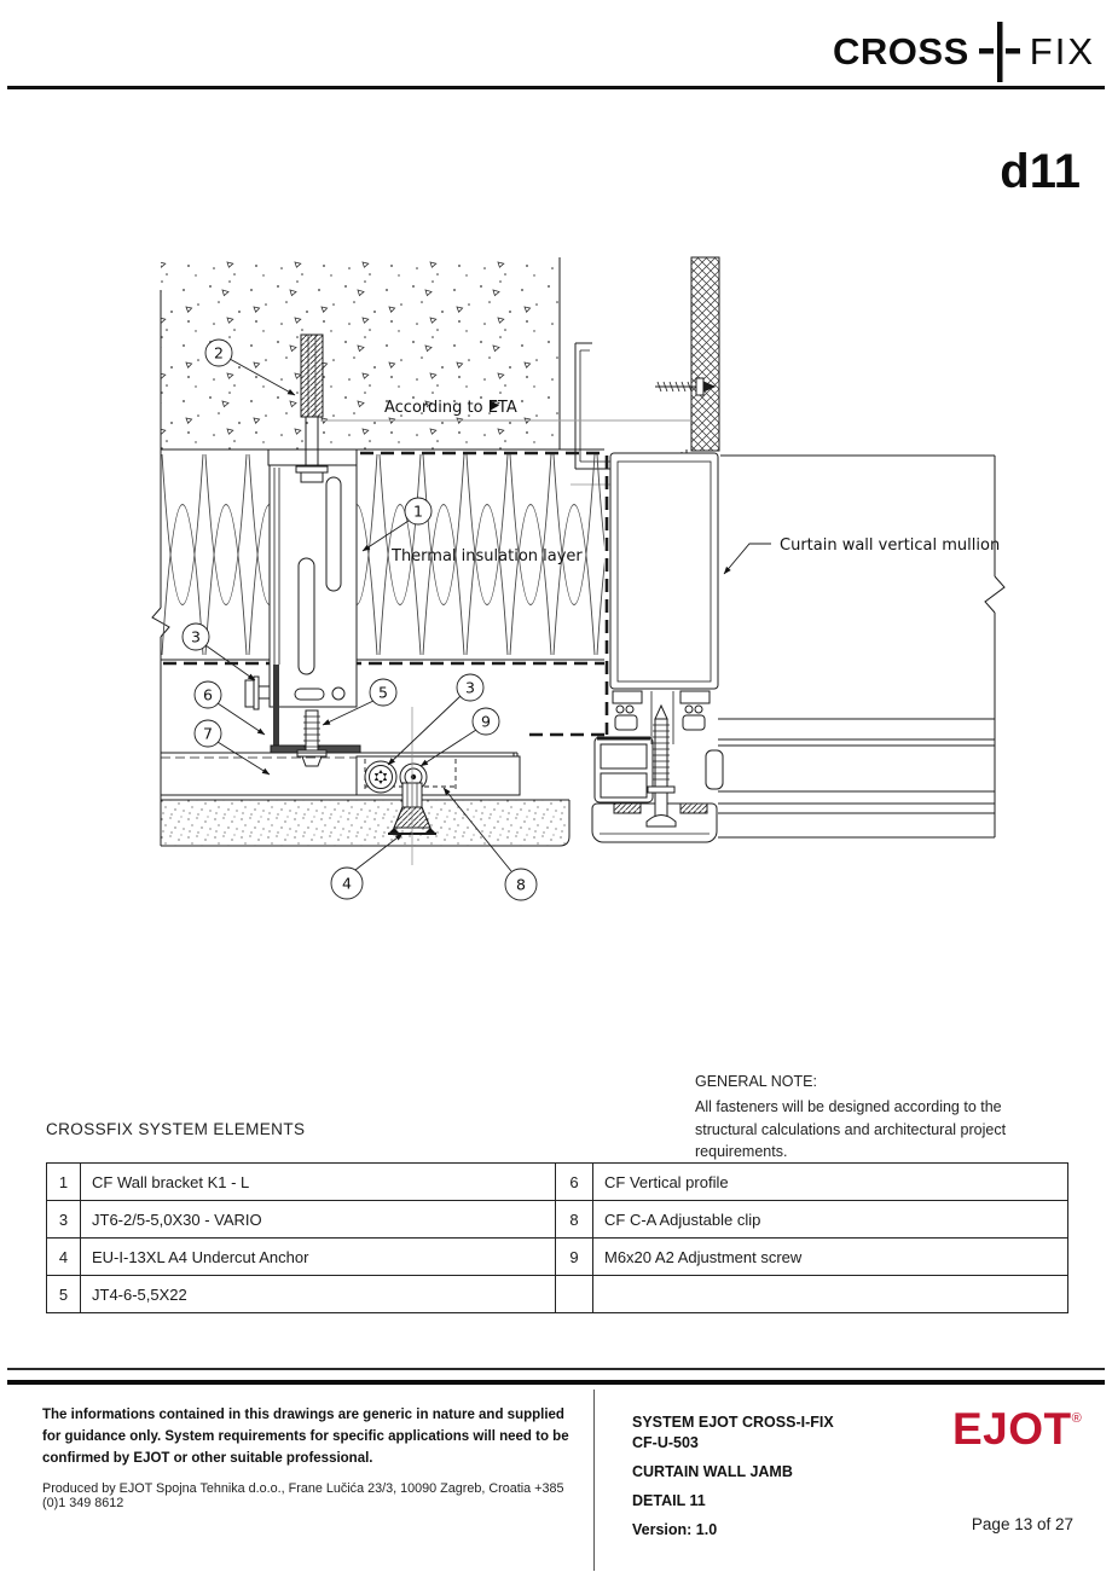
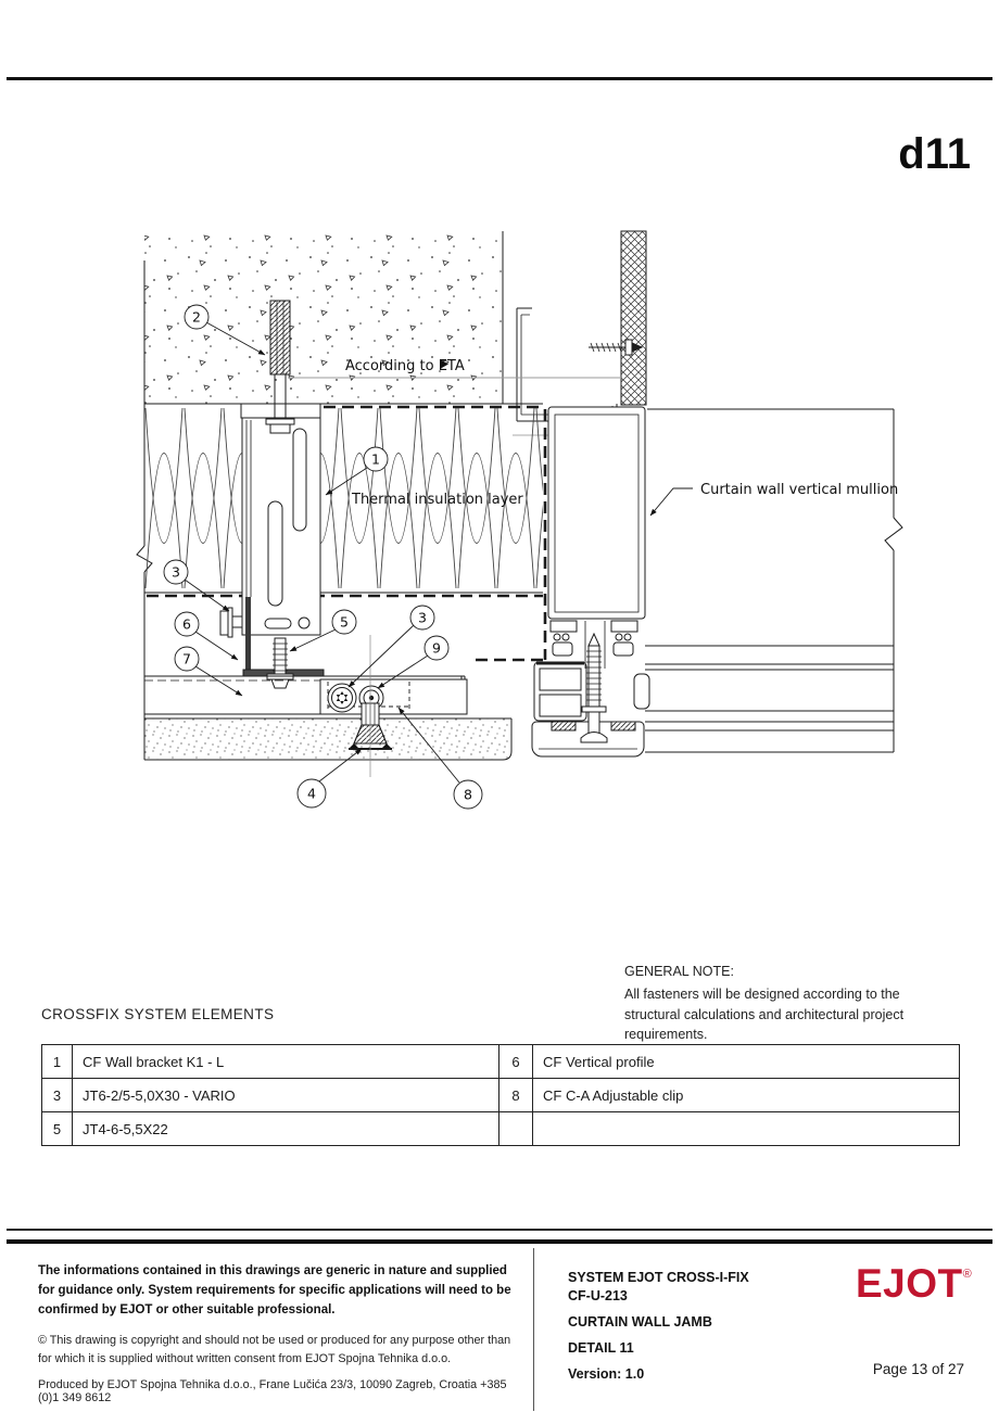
- CROSS
- FIX
  d11
  2
  1
  3
  6
  5
  3
  9
  7
  4
  8
  According to ETA
  Thermal insulation layer
  Curtain wall vertical mullion
  CROSSFIX SYSTEM ELEMENTS
  1	CF Wall bracket K1 - L	6	CF Vertical profile
  3	JT6-2/5-5,0X30 - VARIO	8	CF C-A Adjustable clip
- 4	EU-I-13XL A4 Undercut Anchor	9	M6x20 A2 Adjustment screw
  5	JT4-6-5,5X22
  GENERAL NOTE:
  All fasteners will be designed according to the structural calculations and architectural project requirements.
  The informations contained in this drawings are generic in nature and supplied for guidance only. System requirements for specific applications will need to be confirmed by EJOT or other suitable professional.
+ © This drawing is copyright and should not be used or produced for any purpose other than for which it is supplied without written consent from EJOT Spojna Tehnika d.o.o.
  Produced by EJOT Spojna Tehnika d.o.o., Frane Lučića 23/3, 10090 Zagreb, Croatia +385 (0)1 349 8612
  SYSTEM EJOT CROSS-I-FIX
- CF-U-503
+ CF-U-213
  CURTAIN WALL JAMB
  DETAIL 11
  Version: 1.0
  EJOT®
  Page 13 of 27
